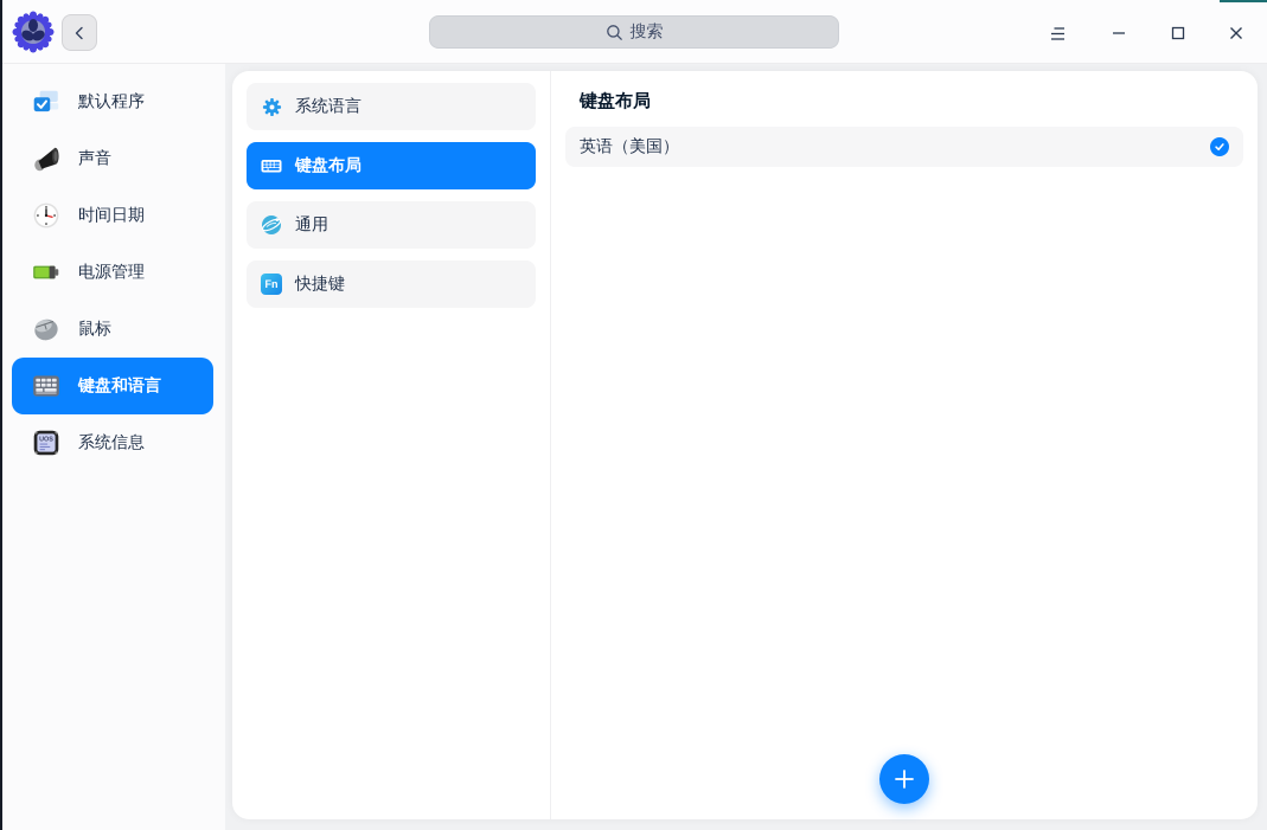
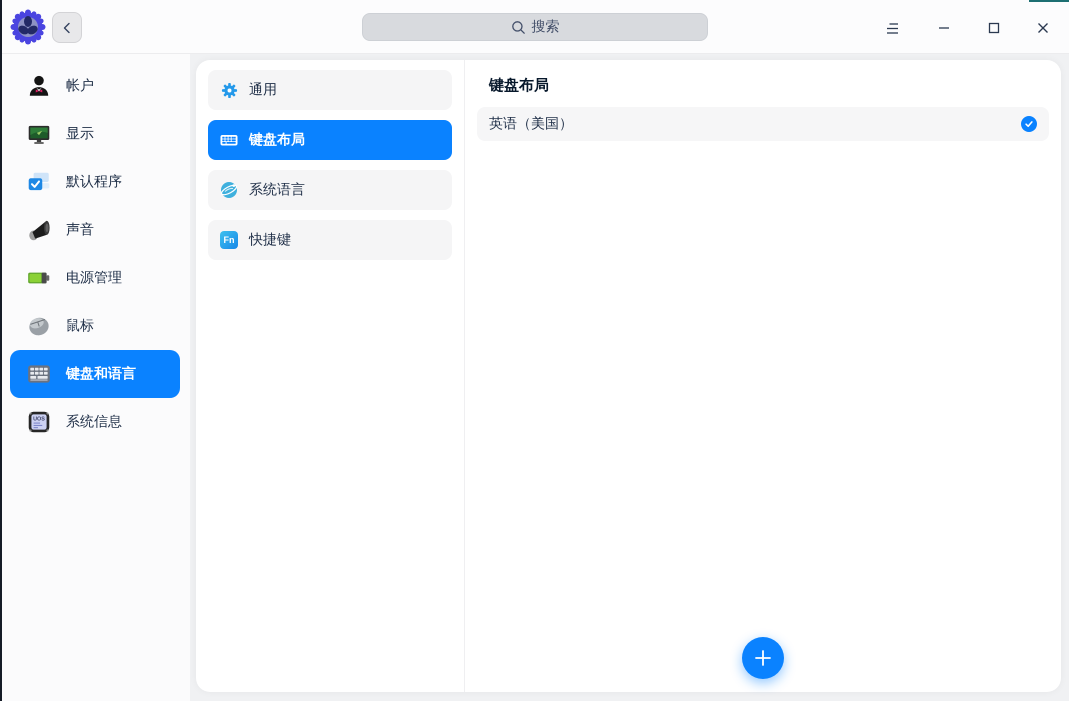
  搜索
+ 帐户
+ 显示
  默认程序
  声音
- 时间日期
  电源管理
  鼠标
  键盘和语言
  系统信息
- 系统语言
+ 通用
  键盘布局
- 通用
+ 系统语言
  Fn
  快捷键
  键盘布局
  英语（美国）
